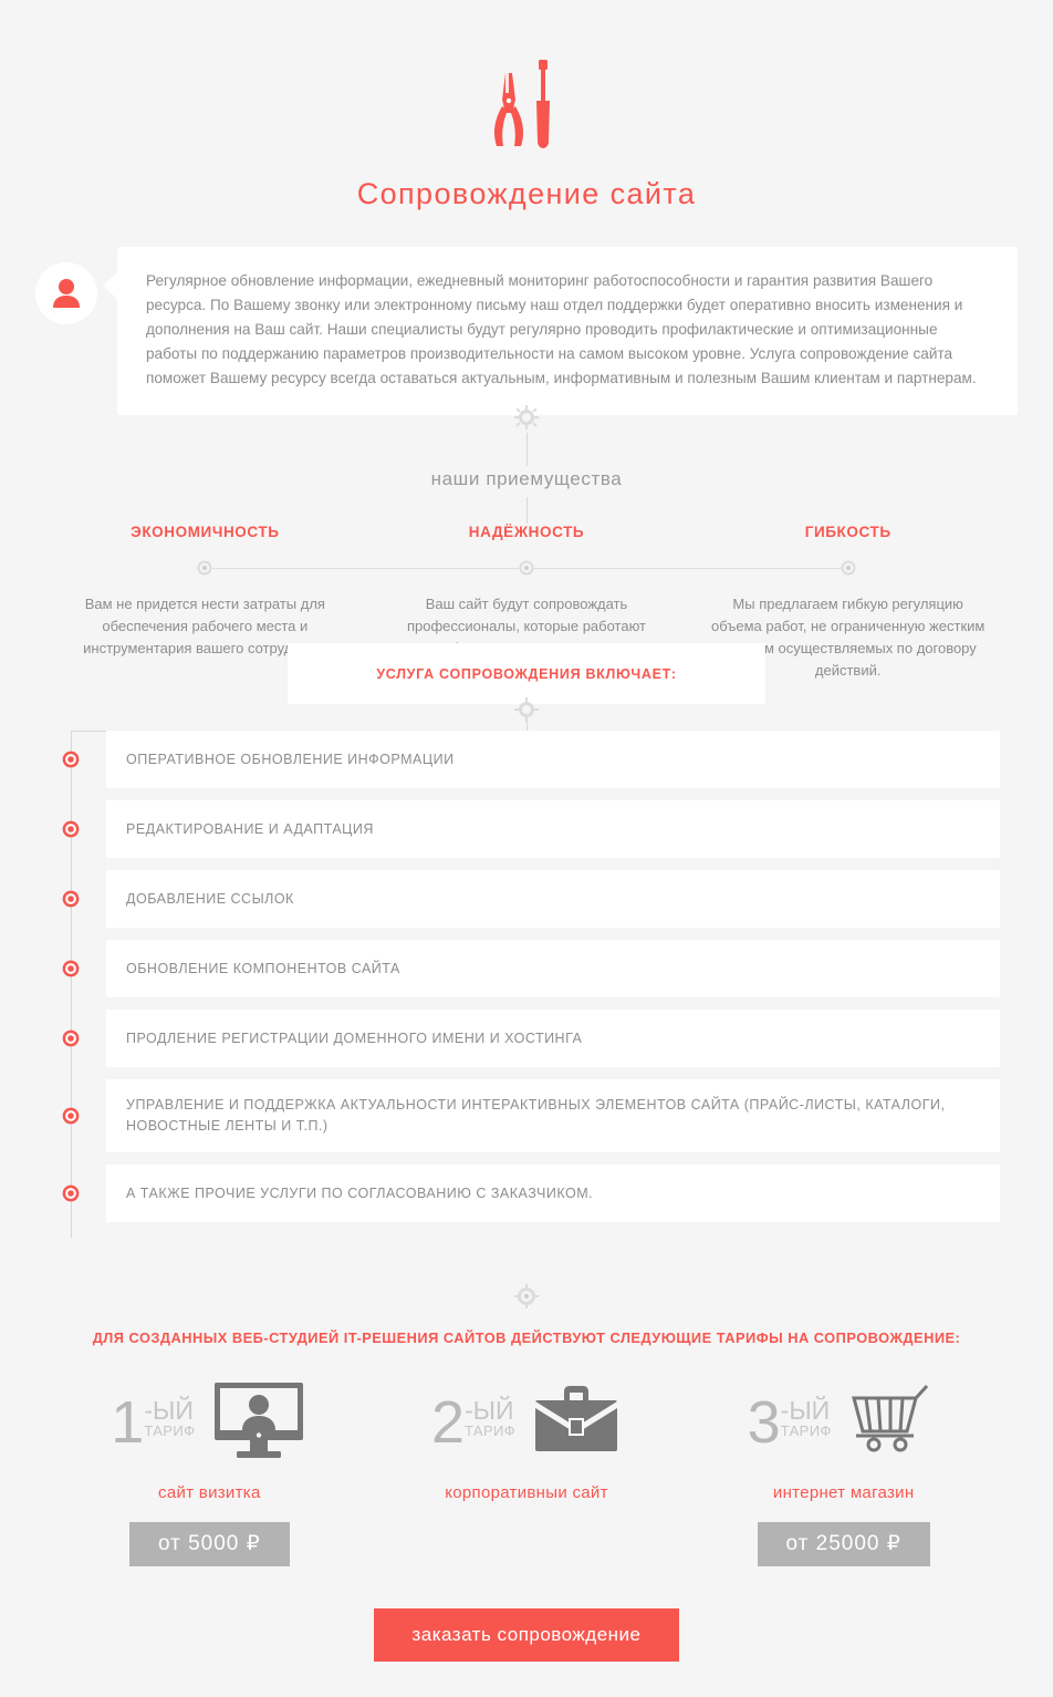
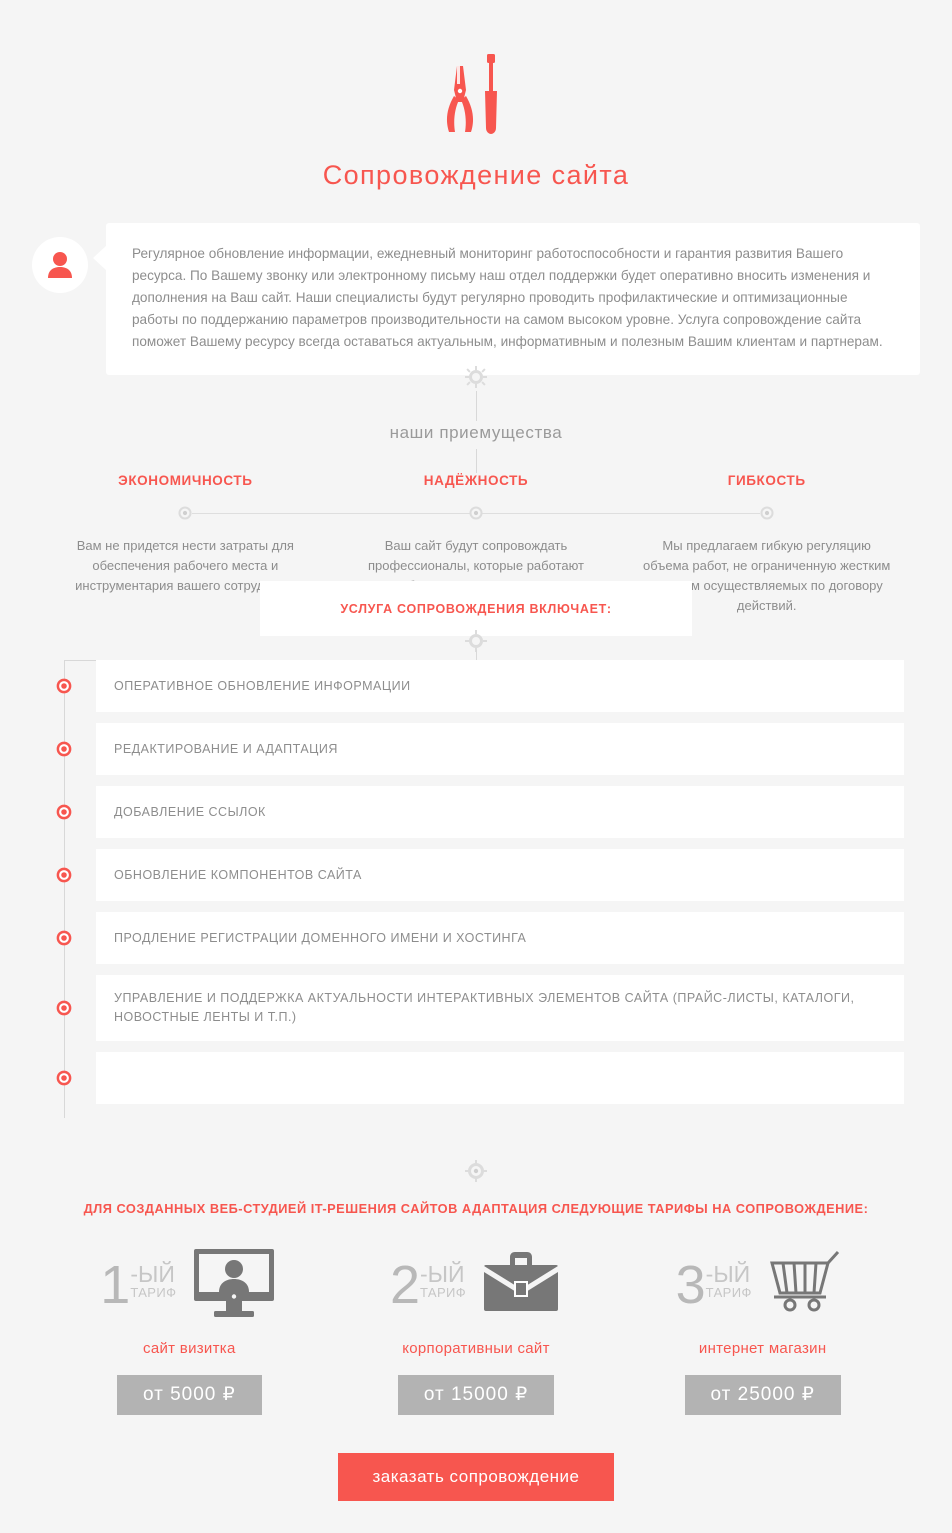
  сопровождение сайта
  Регулярное обновление информации, ежедневный мониторинг работоспособности и гарантия развития Вашего ресурса. По Вашему звонку или электронному письму наш отдел поддержки будет оперативно вносить изменения и дополнения на Ваш сайт. Наши специалисты будут регулярно проводить профилактические и оптимизационные работы по поддержанию параметров производительности на самом высоком уровне. Услуга сопровождение сайта поможет Вашему ресурсу всегда оставаться актуальным, информативным и полезным Вашим клиентам и партнерам.
  наши приемущества
  ЭКОНОМИЧНОСТЬ
  НАДЁЖНОСТЬ
  ГИБКОСТЬ
  Вам не придется нести затраты для обеспечения рабочего места и инструментария вашего сотру
  Ваш сайт будут сопровождать профессионалы, которые работают
  Мы предлагаем гибкую регуляцию объема работ, не ограниченную жестким м осуществляемых по договору действий.
  УСЛУГА СОПРОВОЖДЕНИЯ ВКЛЮЧАЕТ:
  ОПЕРАТИВНОЕ ОБНОВЛЕНИЕ ИНФОРМАЦИИ
  РЕДАКТИРОВАНИЕ И АДАПТАЦИЯ
  ДОБАВЛЕНИЕ ССЫЛОК
  ОБНОВЛЕНИЕ КОМПОНЕНТОВ САЙТА
  ПРОДЛЕНИЕ РЕГИСТРАЦИИ ДОМЕННОГО ИМЕНИ И ХОСТИНГА
  УПРАВЛЕНИЕ И ПОДДЕРЖКА АКТУАЛЬНОСТИ ИНТЕРАКТИВНЫХ ЭЛЕМЕНТОВ САЙТА (ПРАЙС-ЛИСТЫ, КАТАЛОГИ, НОВОСТНЫЕ ЛЕНТЫ И Т.П.)
- А ТАКЖЕ ПРОЧИЕ УСЛУГИ ПО СОГЛАСОВАНИЮ С ЗАКАЗЧИКОМ.
- ДЛЯ СОЗДАННЫХ ВЕБ-СТУДИЕЙ IT-РЕШЕНИЯ САЙТОВ ДЕЙСТВУЮТ СЛЕДУЮЩИЕ ТАРИФЫ НА СОПРОВОЖДЕНИЕ:
+ ДЛЯ СОЗДАННЫХ ВЕБ-СТУДИЕЙ IT-РЕШЕНИЯ САЙТОВ АДАПТАЦИЯ СЛЕДУЮЩИЕ ТАРИФЫ НА СОПРОВОЖДЕНИЕ:
  1
  -ЫЙ
  ТАРИФ
  сайт визитка
  от 5000 ₽
  2
  -ЫЙ
  ТАРИФ
  корпоративныи сайт
+ от 15000 ₽
  3
  -ЫЙ
  ТАРИФ
  интернет магазин
  от 25000 ₽
  заказать сопровождение
